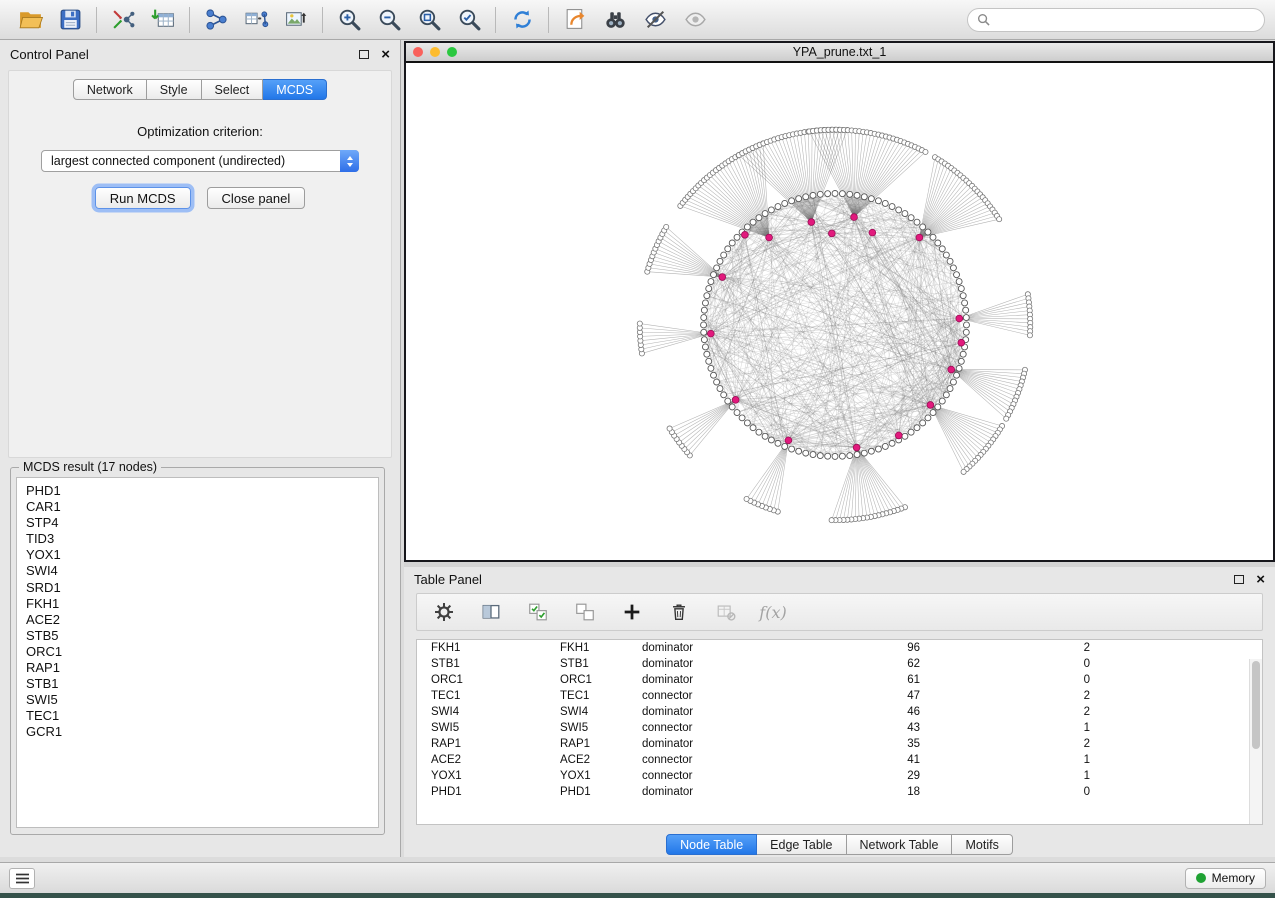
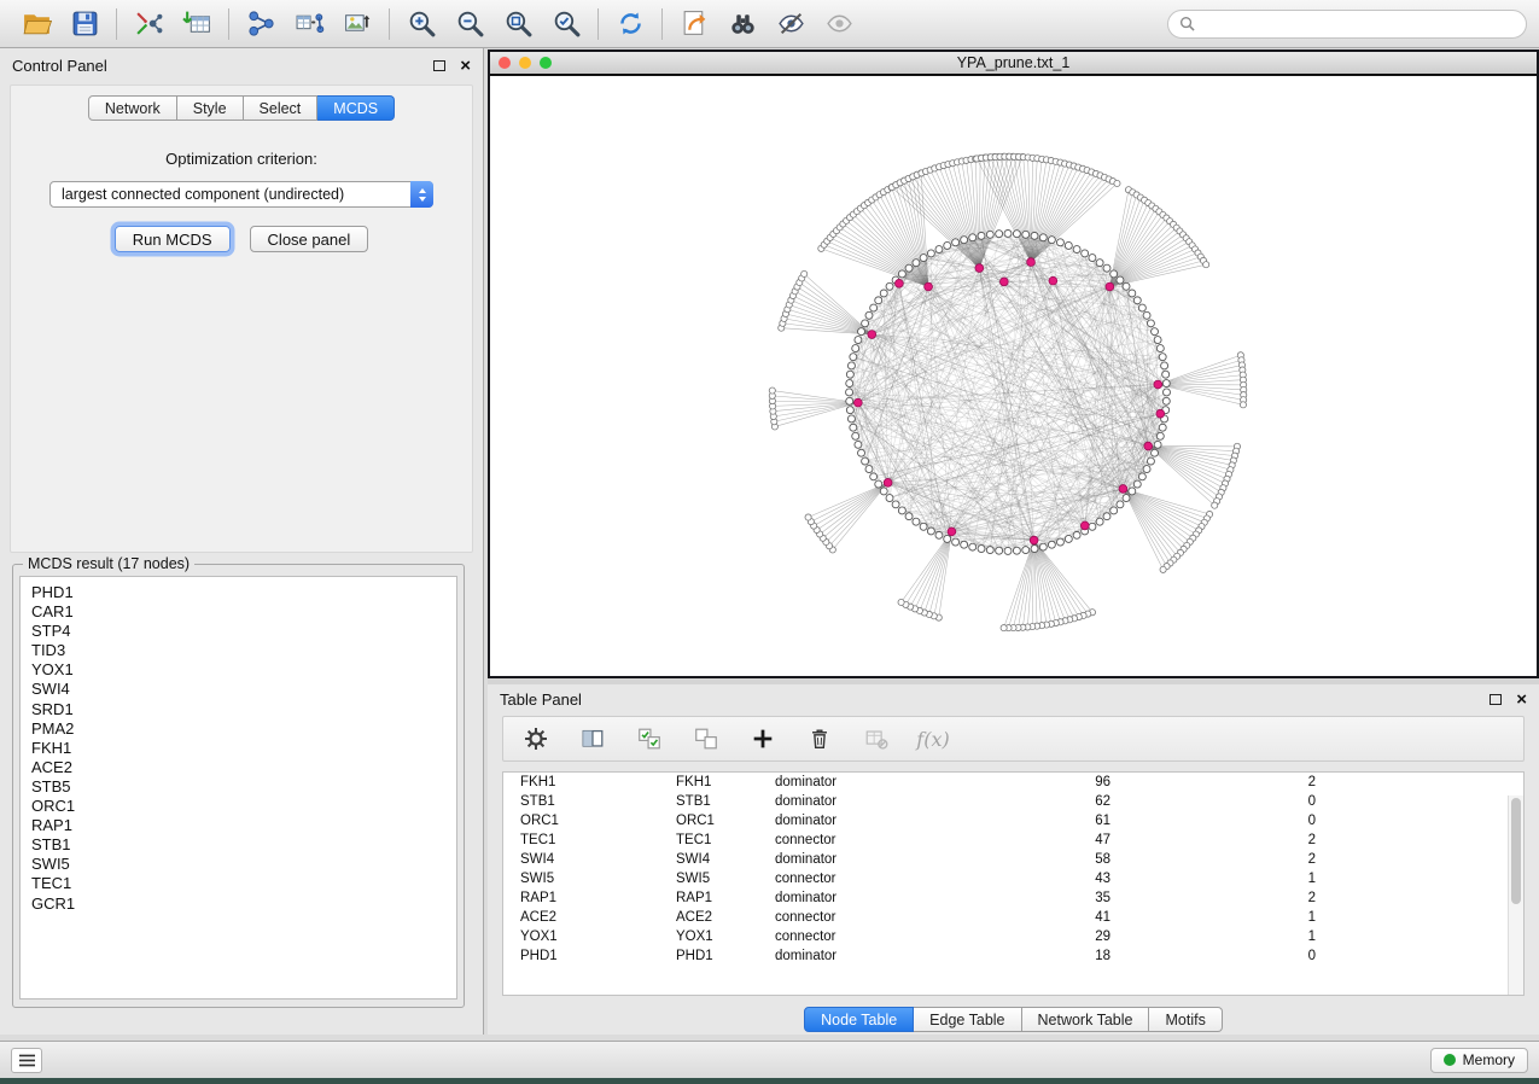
  Control Panel
  ×
  Network
  Style
  Select
  MCDS
  Optimization criterion:
  largest connected component (undirected)
  Run MCDS
  Close panel
  MCDS result (17 nodes)
  PHD1
  CAR1
  STP4
  TID3
  YOX1
  SWI4
  SRD1
+ PMA2
  FKH1
  ACE2
  STB5
  ORC1
  RAP1
  STB1
  SWI5
  TEC1
  GCR1
  YPA_prune.txt_1
  Table Panel
  ×
  f(x)
  FKH1
  FKH1
  dominator
  96
  2
  STB1
  STB1
  dominator
  62
  0
  ORC1
  ORC1
  dominator
  61
  0
  TEC1
  TEC1
  connector
  47
  2
  SWI4
  SWI4
  dominator
- 46
+ 58
  2
  SWI5
  SWI5
  connector
  43
  1
  RAP1
  RAP1
  dominator
  35
  2
  ACE2
  ACE2
  connector
  41
  1
  YOX1
  YOX1
  connector
  29
  1
  PHD1
  PHD1
  dominator
  18
  0
  Node Table
  Edge Table
  Network Table
  Motifs
  Memory
